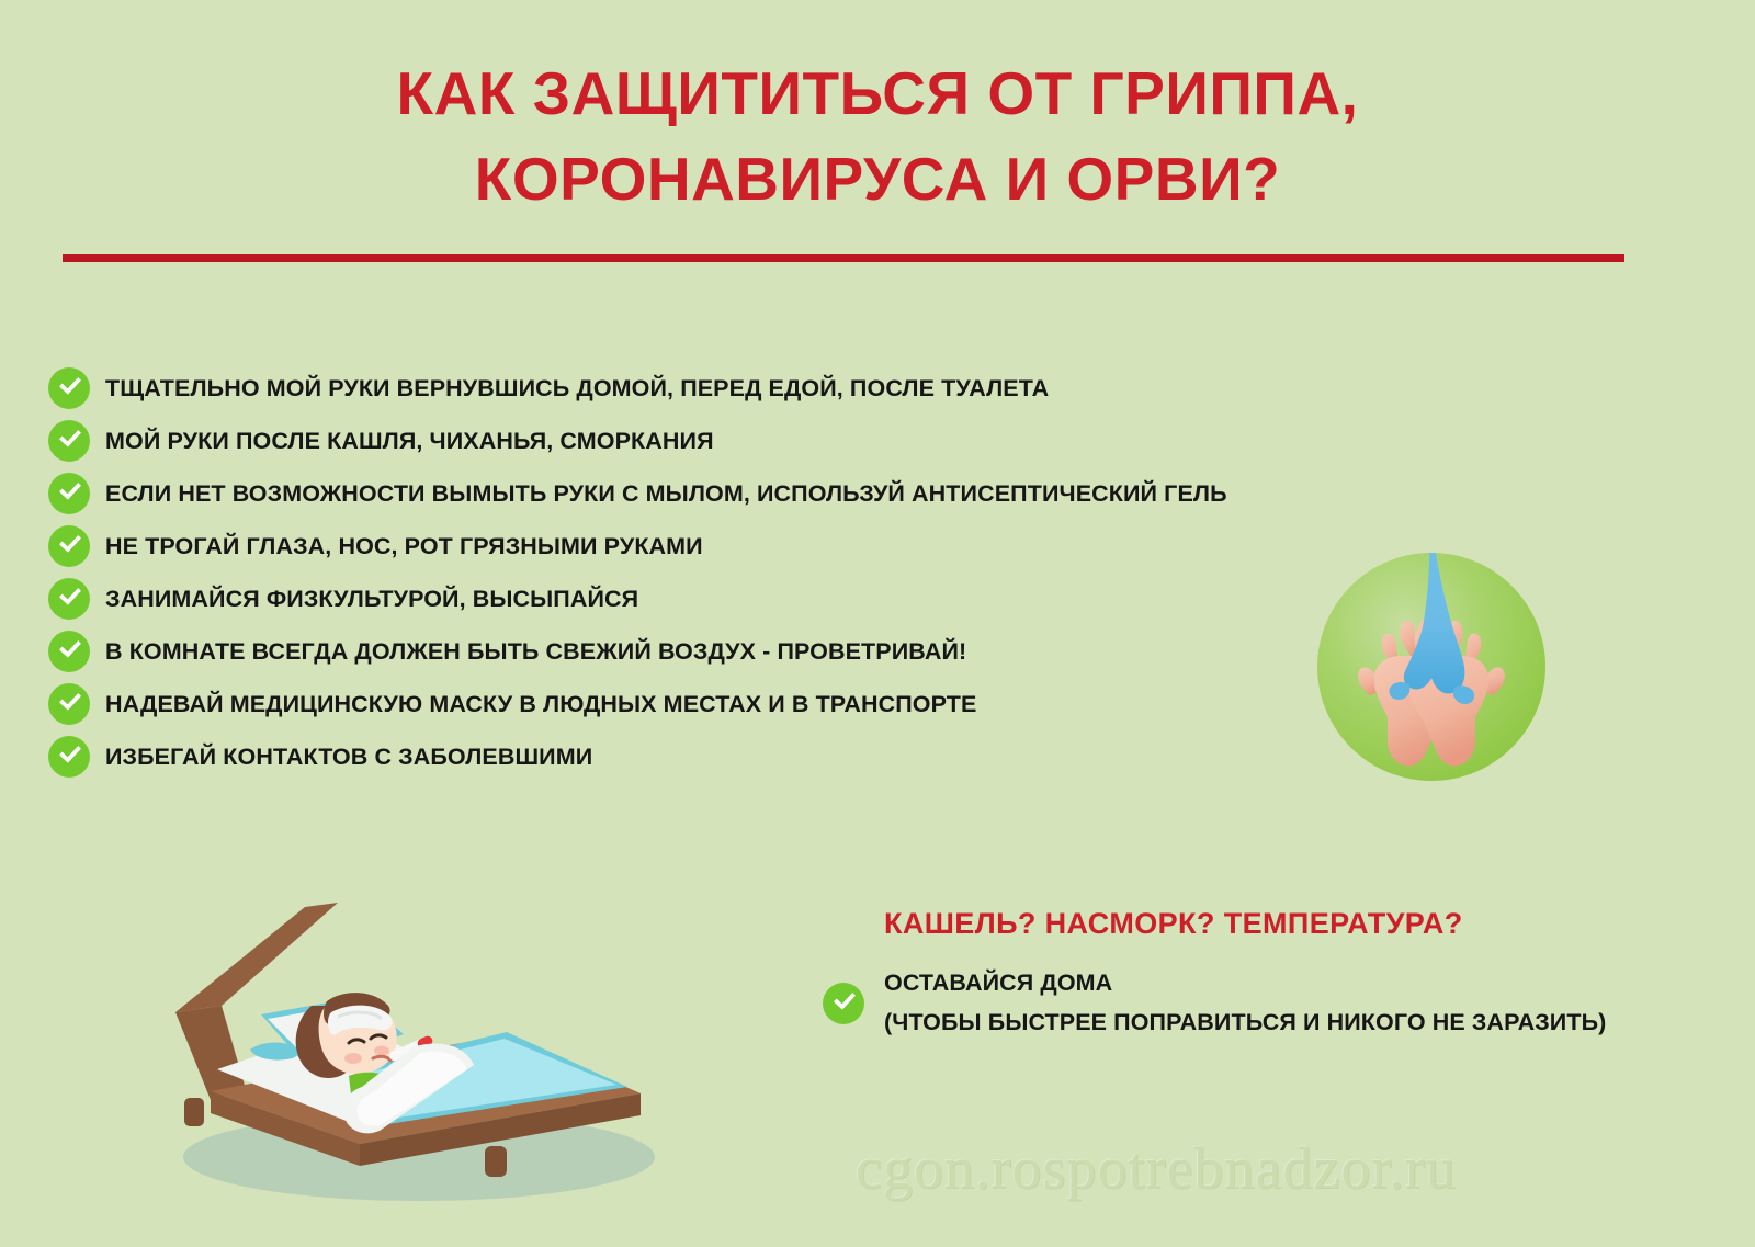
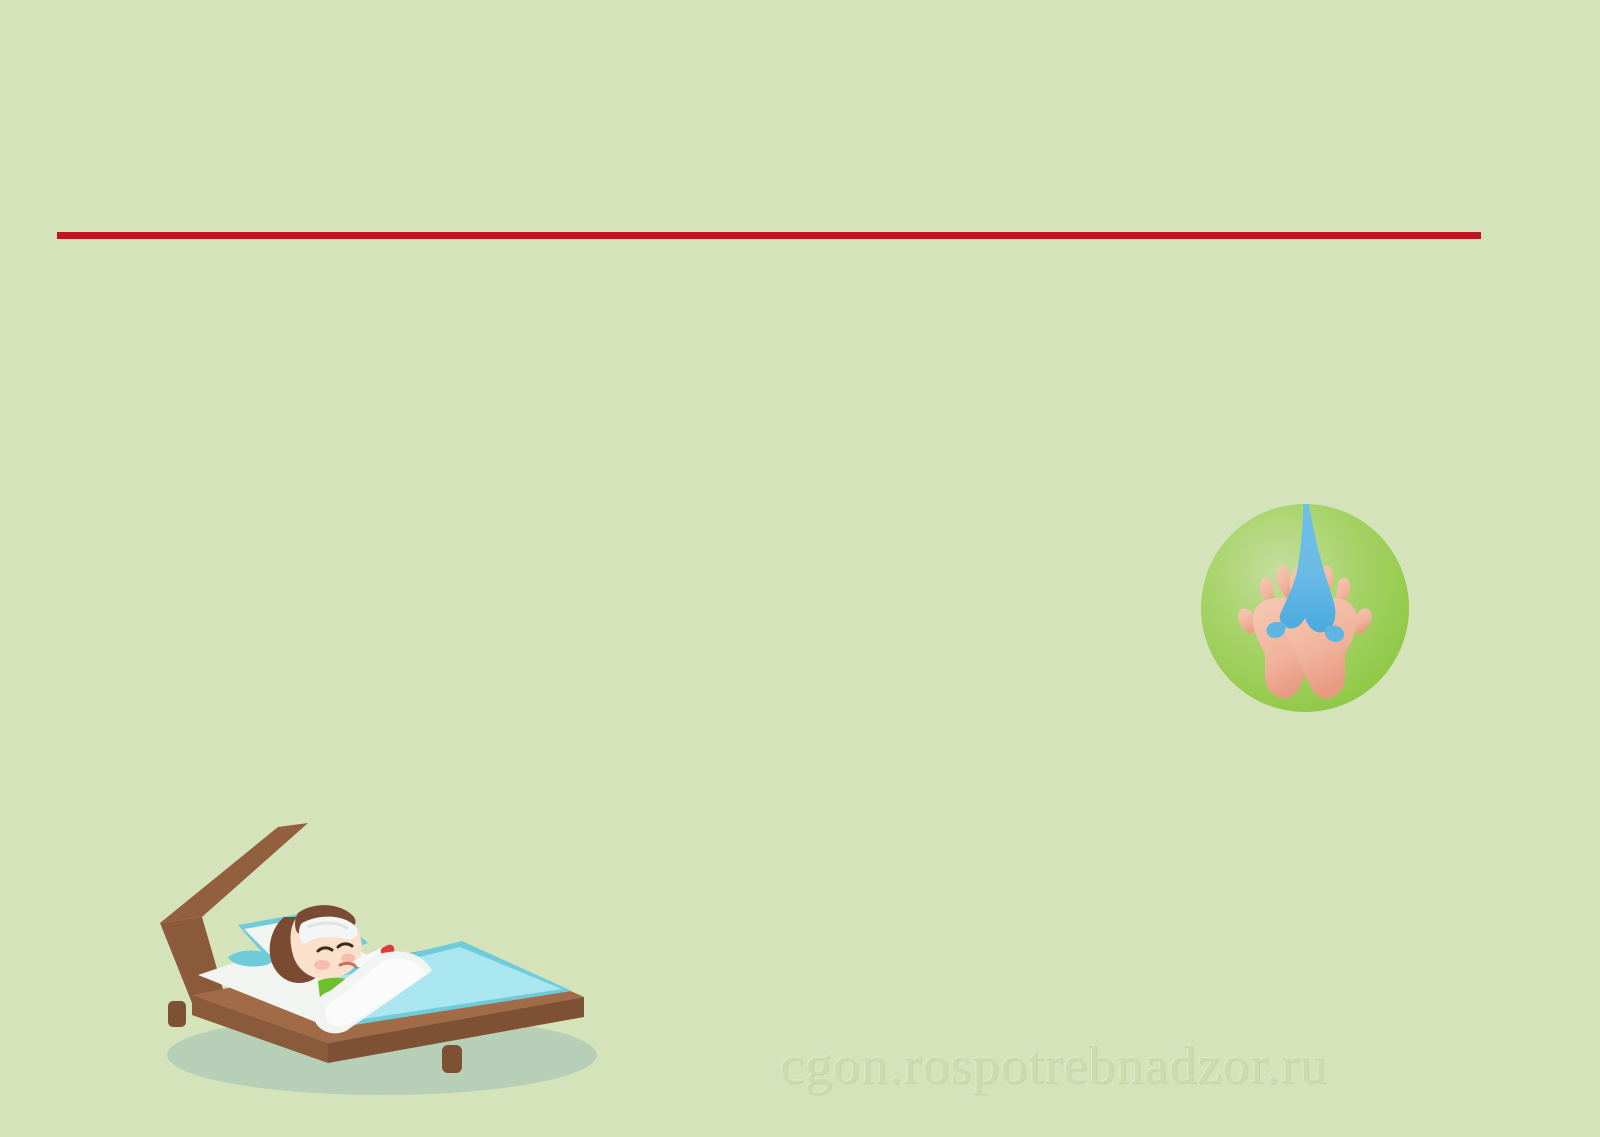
- КАК ЗАЩИТИТЬСЯ ОТ ГРИППА,
- КОРОНАВИРУСА И ОРВИ?
- ТЩАТЕЛЬНО МОЙ РУКИ ВЕРНУВШИСЬ ДОМОЙ, ПЕРЕД ЕДОЙ, ПОСЛЕ ТУАЛЕТА
- МОЙ РУКИ ПОСЛЕ КАШЛЯ, ЧИХАНЬЯ, СМОРКАНИЯ
- ЕСЛИ НЕТ ВОЗМОЖНОСТИ ВЫМЫТЬ РУКИ С МЫЛОМ, ИСПОЛЬЗУЙ АНТИСЕПТИЧЕСКИЙ ГЕЛЬ
- НЕ ТРОГАЙ ГЛАЗА, НОС, РОТ ГРЯЗНЫМИ РУКАМИ
- ЗАНИМАЙСЯ ФИЗКУЛЬТУРОЙ, ВЫСЫПАЙСЯ
- В КОМНАТЕ ВСЕГДА ДОЛЖЕН БЫТЬ СВЕЖИЙ ВОЗДУХ - ПРОВЕТРИВАЙ!
- НАДЕВАЙ МЕДИЦИНСКУЮ МАСКУ В ЛЮДНЫХ МЕСТАХ И В ТРАНСПОРТЕ
- ИЗБЕГАЙ КОНТАКТОВ С ЗАБОЛЕВШИМИ
- КАШЕЛЬ? НАСМОРК? ТЕМПЕРАТУРА?
- ОСТАВАЙСЯ ДОМА
- (ЧТОБЫ БЫСТРЕЕ ПОПРАВИТЬСЯ И НИКОГО НЕ ЗАРАЗИТЬ)
  cgon.rospotrebnadzor.ru
